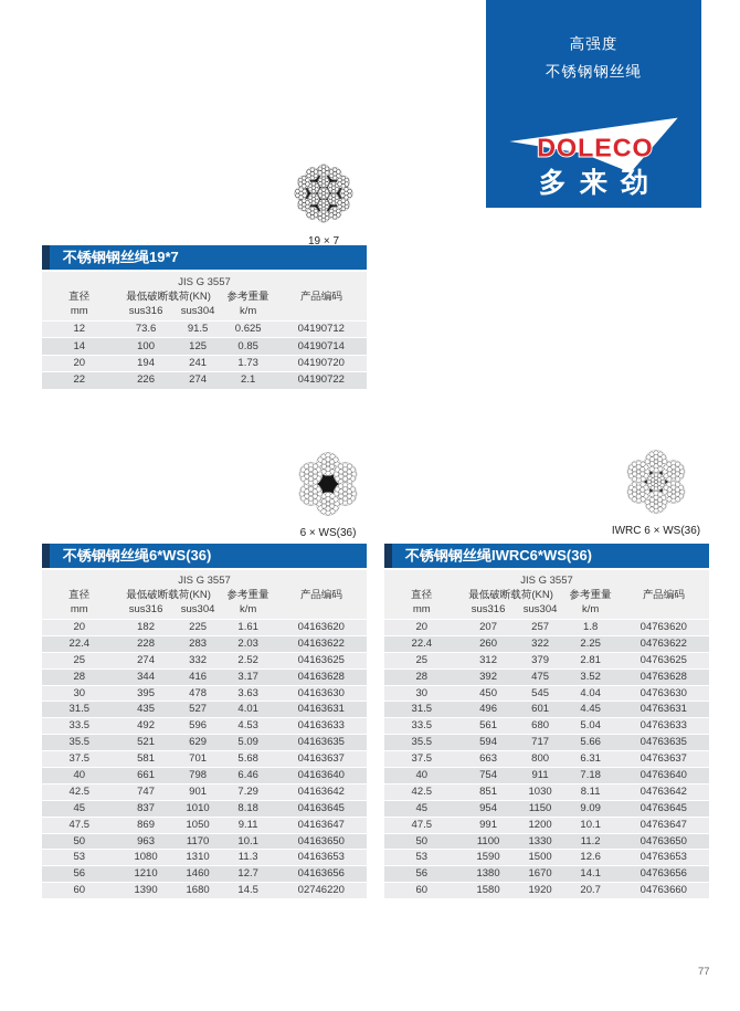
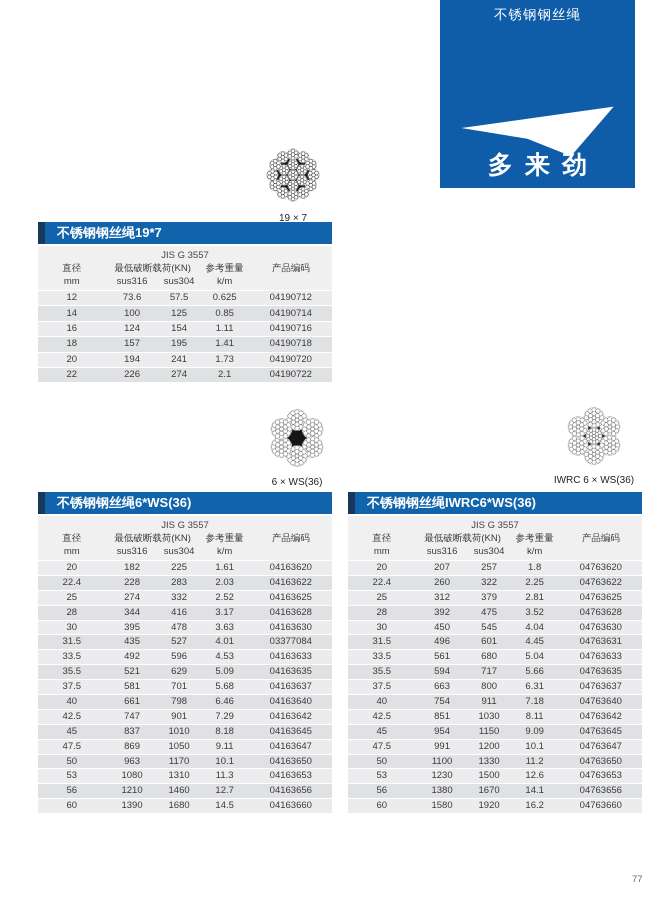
- 高强度
  不锈钢钢丝绳
- DOLECO
  多来劲
  19 × 7
  6 × WS(36)
  IWRC 6 × WS(36)
  不锈钢钢丝绳19*7
  JIS G 3557
  直径
  最低破断载荷(KN)
  参考重量
  产品编码
  mm
  sus316
  sus304
  k/m
  12
  73.6
- 91.5
+ 57.5
  0.625
  04190712
  14
  100
  125
  0.85
  04190714
+ 16
+ 124
+ 154
+ 1.11
+ 04190716
+ 18
+ 157
+ 195
+ 1.41
+ 04190718
  20
  194
  241
  1.73
  04190720
  22
  226
  274
  2.1
  04190722
  不锈钢钢丝绳6*WS(36)
  JIS G 3557
  直径
  最低破断载荷(KN)
  参考重量
  产品编码
  mm
  sus316
  sus304
  k/m
  20
  182
  225
  1.61
  04163620
  22.4
  228
  283
  2.03
  04163622
  25
  274
  332
  2.52
  04163625
  28
  344
  416
  3.17
  04163628
  30
  395
  478
  3.63
  04163630
  31.5
  435
  527
  4.01
- 04163631
+ 03377084
  33.5
  492
  596
  4.53
  04163633
  35.5
  521
  629
  5.09
  04163635
  37.5
  581
  701
  5.68
  04163637
  40
  661
  798
  6.46
  04163640
  42.5
  747
  901
  7.29
  04163642
  45
  837
  1010
  8.18
  04163645
  47.5
  869
  1050
  9.11
  04163647
  50
  963
  1170
  10.1
  04163650
  53
  1080
  1310
  11.3
  04163653
  56
  1210
  1460
  12.7
  04163656
  60
  1390
  1680
  14.5
- 02746220
+ 04163660
  不锈钢钢丝绳IWRC6*WS(36)
  JIS G 3557
  直径
  最低破断载荷(KN)
  参考重量
  产品编码
  mm
  sus316
  sus304
  k/m
  20
  207
  257
  1.8
  04763620
  22.4
  260
  322
  2.25
  04763622
  25
  312
  379
  2.81
  04763625
  28
  392
  475
  3.52
  04763628
  30
  450
  545
  4.04
  04763630
  31.5
  496
  601
  4.45
  04763631
  33.5
  561
  680
  5.04
  04763633
  35.5
  594
  717
  5.66
  04763635
  37.5
  663
  800
  6.31
  04763637
  40
  754
  911
  7.18
  04763640
  42.5
  851
  1030
  8.11
  04763642
  45
  954
  1150
  9.09
  04763645
  47.5
  991
  1200
  10.1
  04763647
  50
  1100
  1330
  11.2
  04763650
  53
- 1590
+ 1230
  1500
  12.6
  04763653
  56
  1380
  1670
  14.1
  04763656
  60
  1580
  1920
- 20.7
+ 16.2
  04763660
  77
